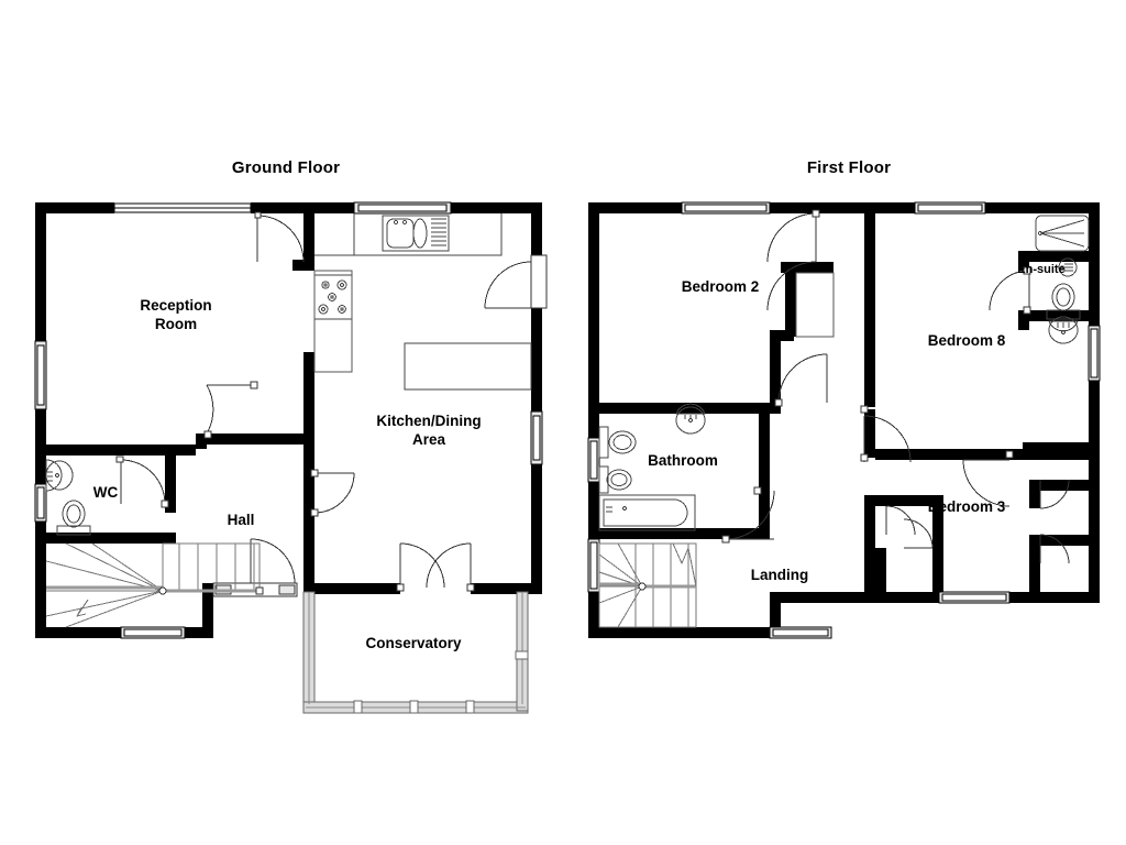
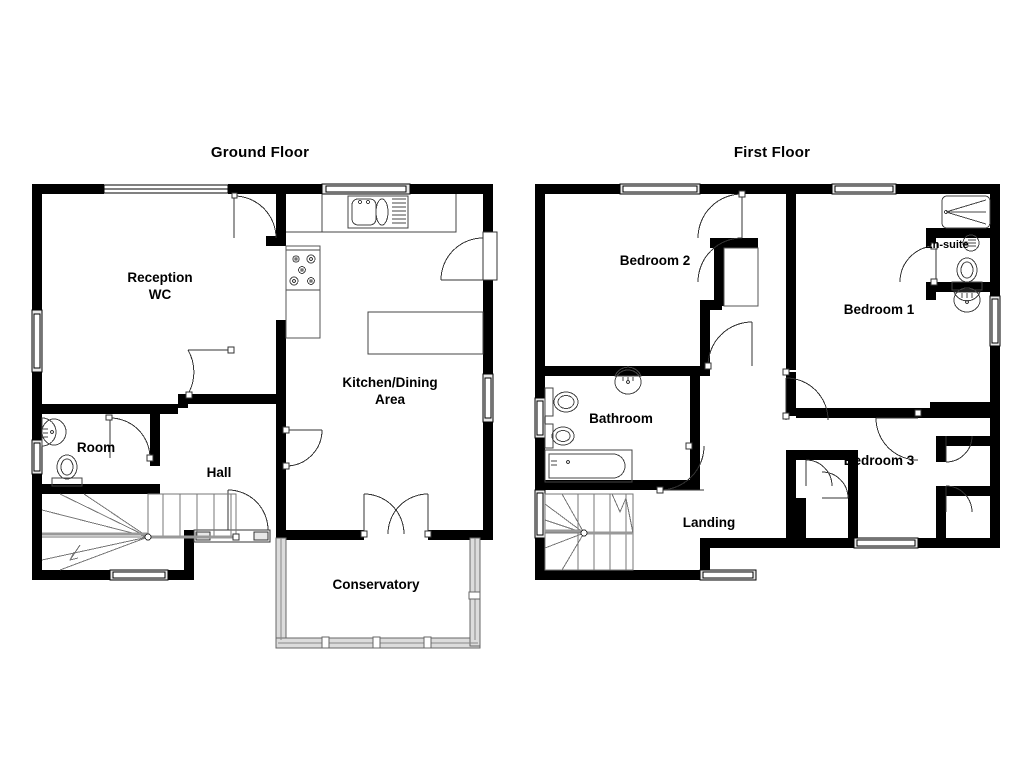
  Ground Floor
  First Floor
- Reception Room
+ Reception WC
  Kitchen/Dining Area
- WC
+ Room
  Hall
  Conservatory
  Bedroom 2
- Bedroom 8
+ Bedroom 1
  En-suite
  Bathroom
  Bedroom 3
  Landing
